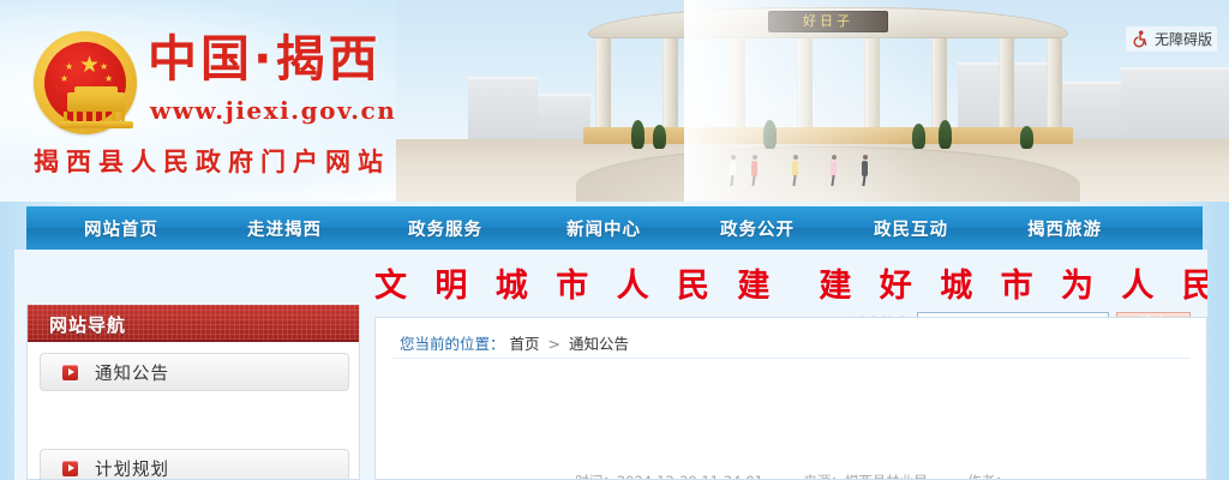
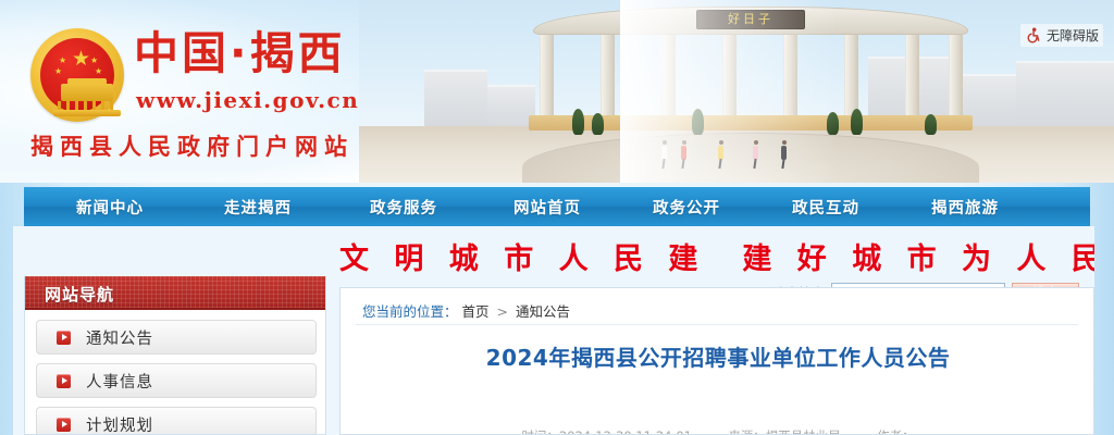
  ★
  ★
  ★
  ★
  ★
  中国·揭西
  www.jiexi.gov.cn
  揭西县人民政府门户网站
  无障碍版
- 网站首页
+ 新闻中心
  走进揭西
  政务服务
- 新闻中心
+ 网站首页
  政务公开
  政民互动
  揭西旅游
  文 明 城 市 人 民 建 建 好 城 市 为 人 民
  网站导航
  通知公告
+ 人事信息
  计划规划
  您当前的位置： 首页 > 通知公告
+ 2024年揭西县公开招聘事业单位工作人员公告
